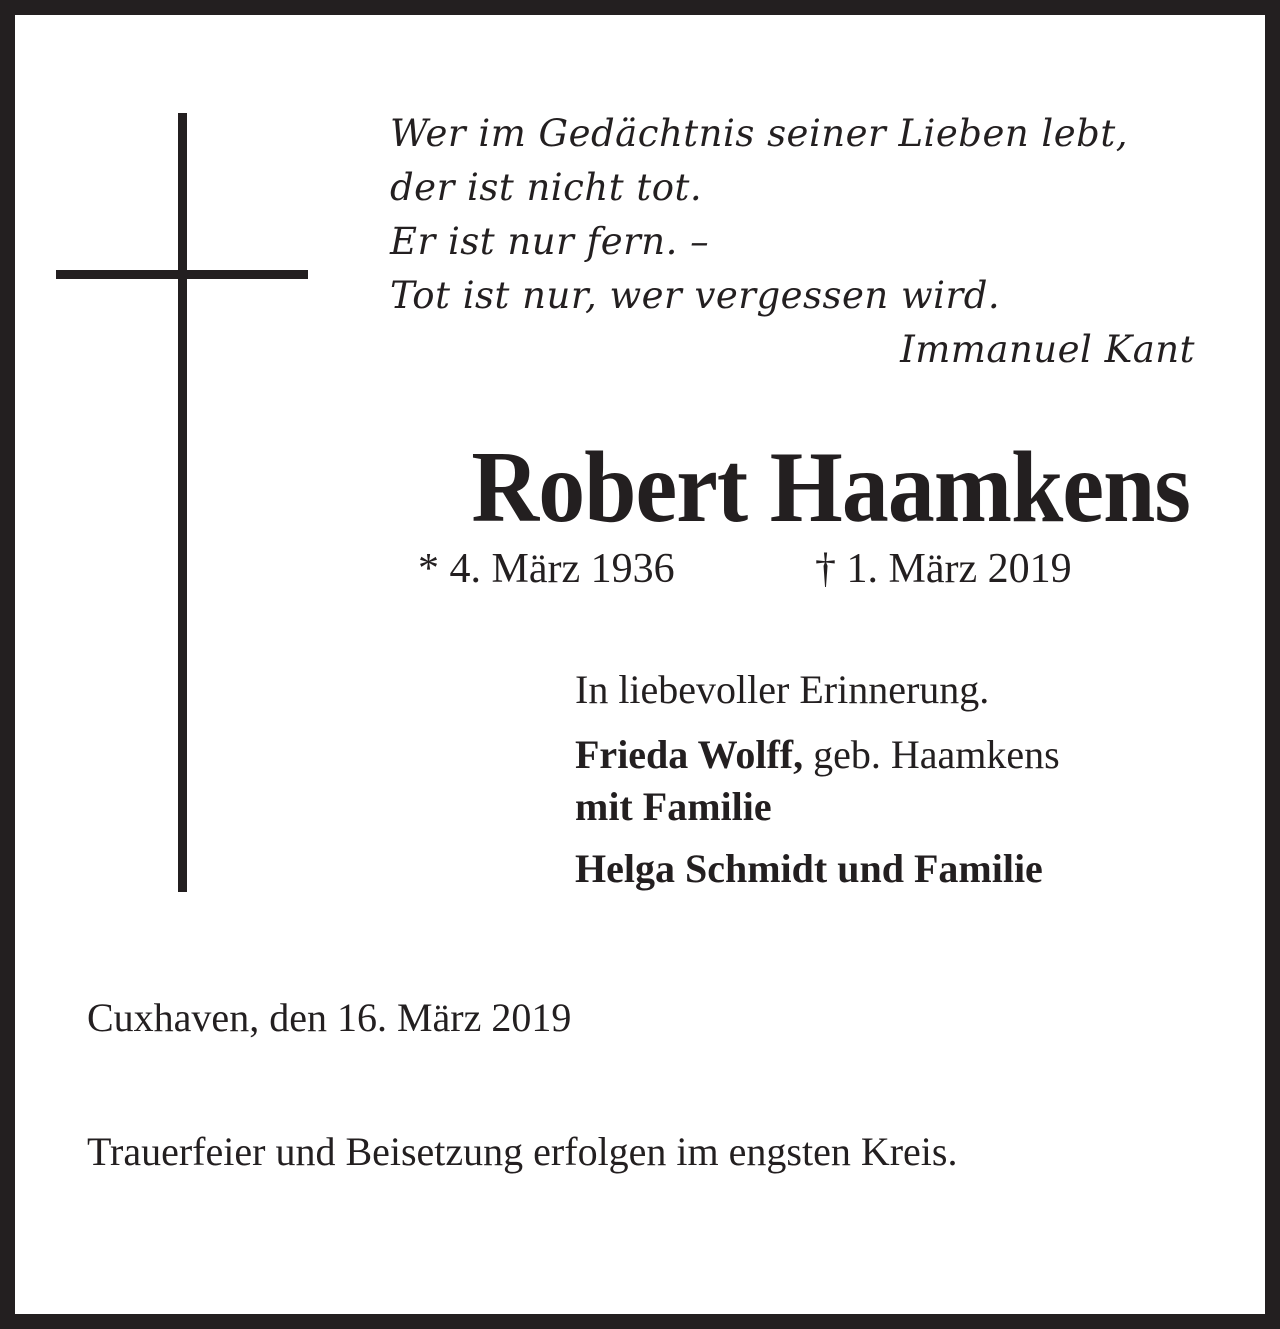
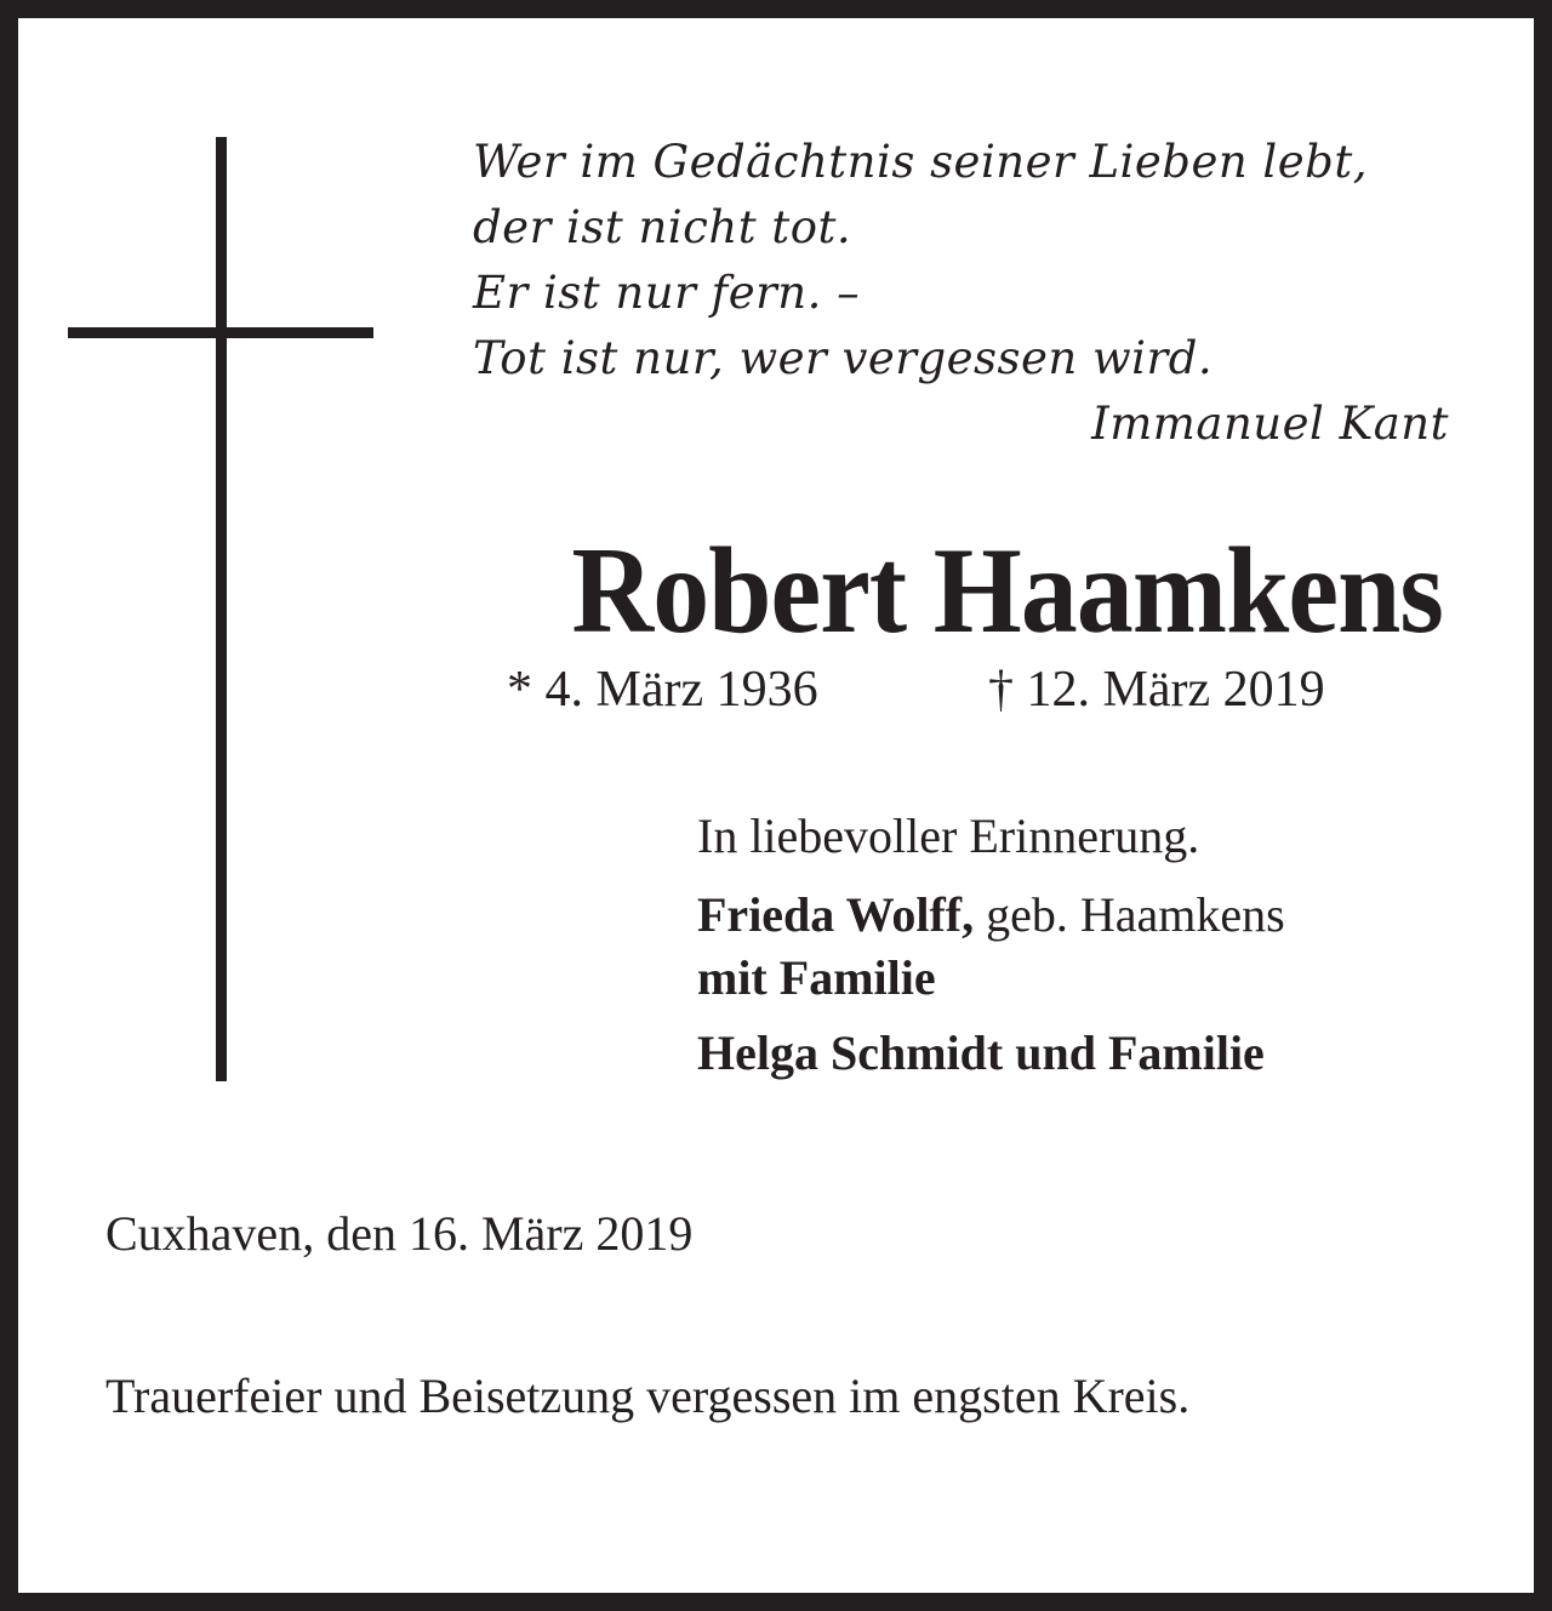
  Wer im Gedächtnis seiner Lieben lebt,
  der ist nicht tot.
  Er ist nur fern. –
  Tot ist nur, wer vergessen wird.
  Immanuel Kant
  Robert Haamkens
  * 4. März 1936
- † 1. März 2019
+ † 12. März 2019
  In liebevoller Erinnerung.
  Frieda Wolff, geb. Haamkens
  mit Familie
  Helga Schmidt und Familie
  Cuxhaven, den 16. März 2019
- Trauerfeier und Beisetzung erfolgen im engsten Kreis.
+ Trauerfeier und Beisetzung vergessen im engsten Kreis.
